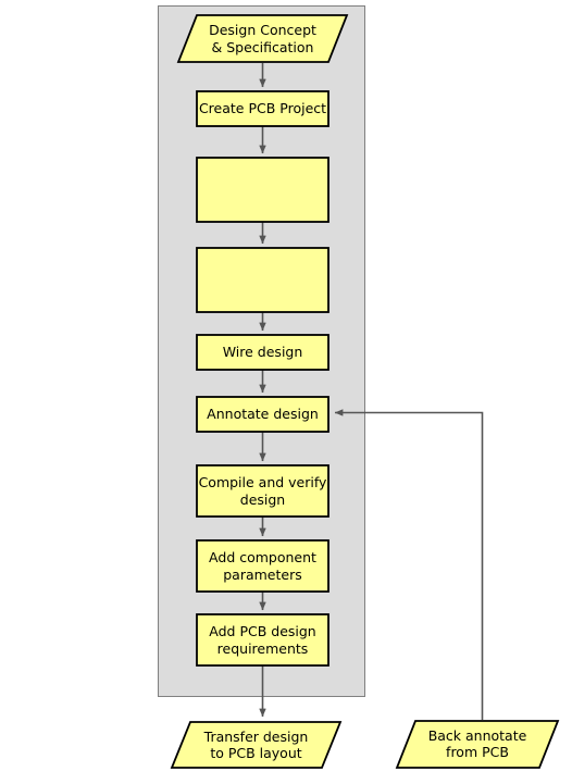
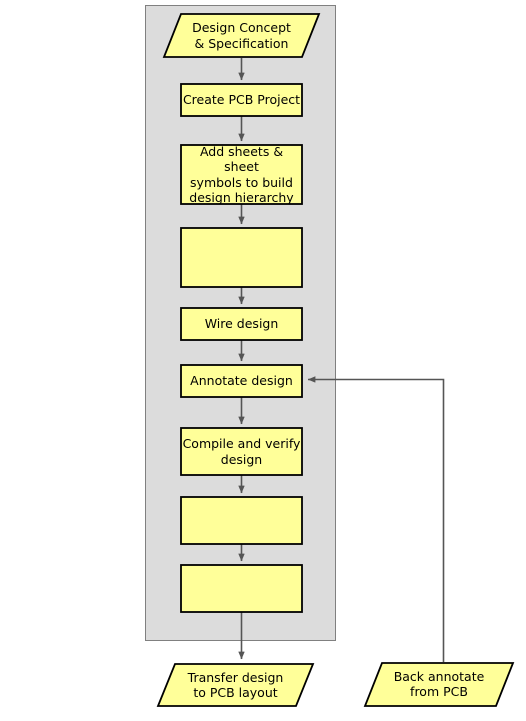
  Design Concept
  & Specification
  Create PCB Project
+ Add sheets & sheet
+ symbols to build
+ design hierarchy
  Wire design
  Annotate design
  Compile and verify
  design
- Add component
- parameters
- Add PCB design
- requirements
  Transfer design
  to PCB layout
  Back annotate
  from PCB
